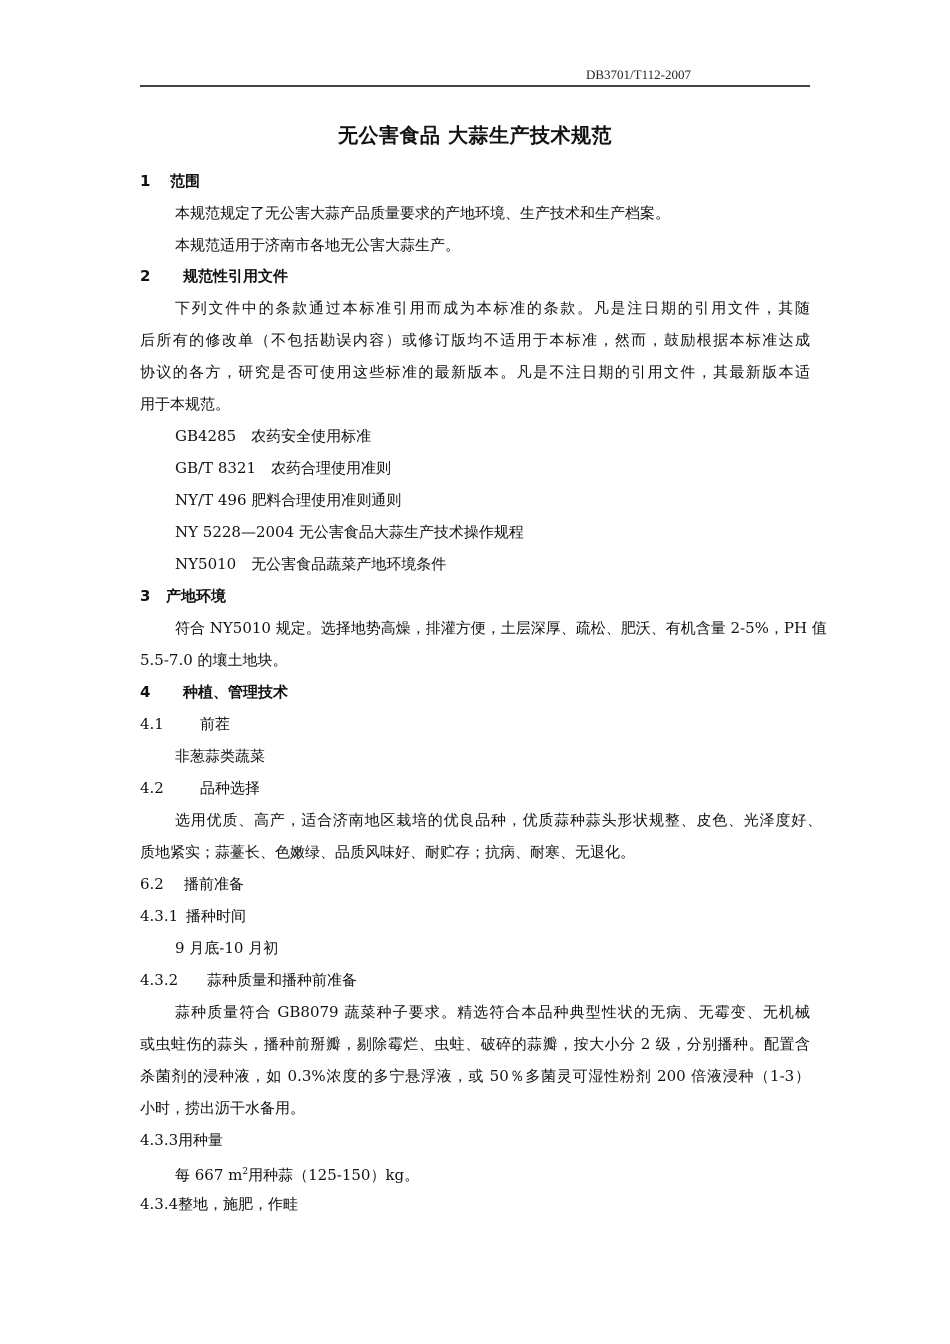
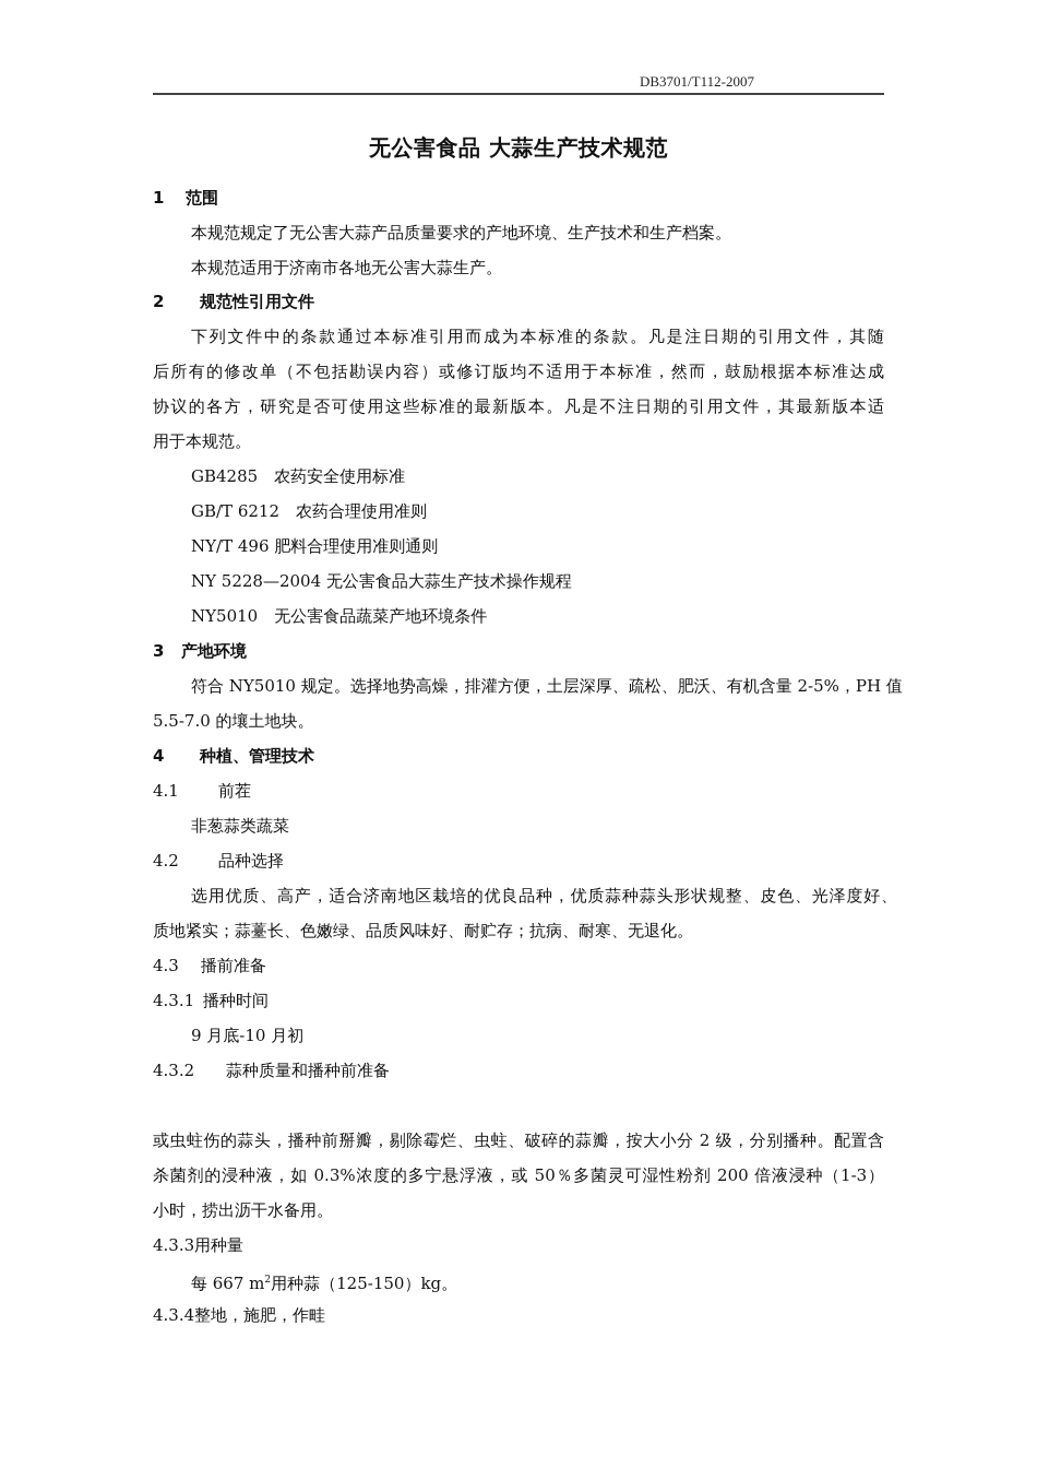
  DB3701/T112-2007
  无公害食品 大蒜生产技术规范
  1 范围
  本规范规定了无公害大蒜产品质量要求的产地环境、生产技术和生产档案。
  本规范适用于济南市各地无公害大蒜生产。
  2 规范性引用文件
  下列文件中的条款通过本标准引用而成为本标准的条款。凡是注日期的引用文件，其随
  后所有的修改单（不包括勘误内容）或修订版均不适用于本标准，然而，鼓励根据本标准达成
  协议的各方，研究是否可使用这些标准的最新版本。凡是不注日期的引用文件，其最新版本适
  用于本规范。
  GB4285 农药安全使用标准
- GB/T 8321 农药合理使用准则
+ GB/T 6212 农药合理使用准则
  NY/T 496 肥料合理使用准则通则
  NY 5228—2004 无公害食品大蒜生产技术操作规程
  NY5010 无公害食品蔬菜产地环境条件
  3 产地环境
  符合 NY5010 规定。选择地势高燥，排灌方便，土层深厚、疏松、肥沃、有机含量 2-5%，PH 值
  5.5-7.0 的壤土地块。
  4 种植、管理技术
  4.1 前茬
  非葱蒜类蔬菜
  4.2 品种选择
  选用优质、高产，适合济南地区栽培的优良品种，优质蒜种蒜头形状规整、皮色、光泽度好、
  质地紧实；蒜薹长、色嫩绿、品质风味好、耐贮存；抗病、耐寒、无退化。
- 6.2 播前准备
+ 4.3 播前准备
  4.3.1 播种时间
  9 月底-10 月初
  4.3.2 蒜种质量和播种前准备
- 蒜种质量符合 GB8079 蔬菜种子要求。精选符合本品种典型性状的无病、无霉变、无机械
  或虫蛀伤的蒜头，播种前掰瓣，剔除霉烂、虫蛀、破碎的蒜瓣，按大小分 2 级，分别播种。配置含
  杀菌剂的浸种液，如 0.3%浓度的多宁悬浮液，或 50％多菌灵可湿性粉剂 200 倍液浸种（1-3）
  小时，捞出沥干水备用。
  4.3.3用种量
  每 667 m2用种蒜（125-150）kg。
  4.3.4整地，施肥，作畦
